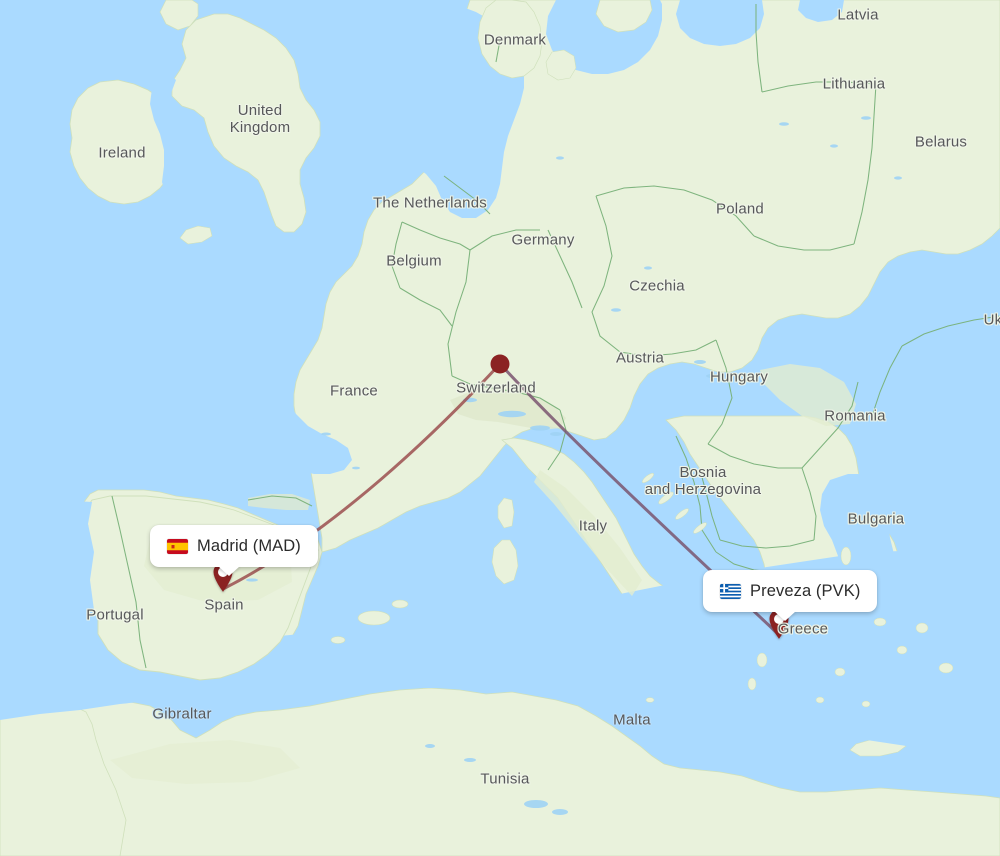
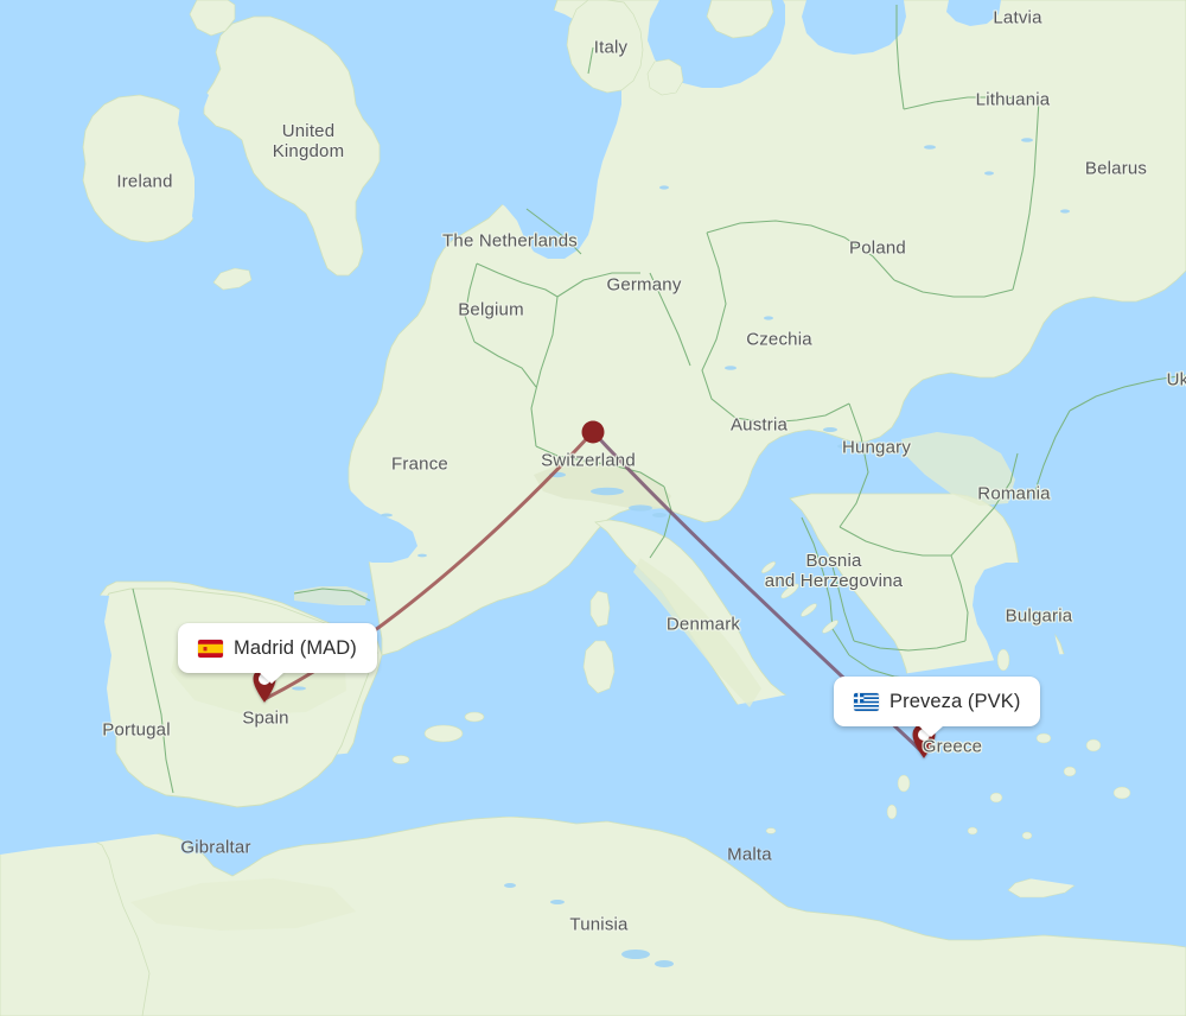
  Latvia
- Denmark
+ Italy
  Lithuania
  United
  Kingdom
  Belarus
  Ireland
  The Netherlands
  Poland
  Germany
  Belgium
  Czechia
  Uk
  Austria
  Hungary
  France
  Switzerland
  Romania
  Bosnia
  and Herzegovina
  Bulgaria
- Italy
+ Denmark
  Spain
  Portugal
  Greece
  Gibraltar
  Malta
  Tunisia
  Madrid (MAD)
  Preveza (PVK)
